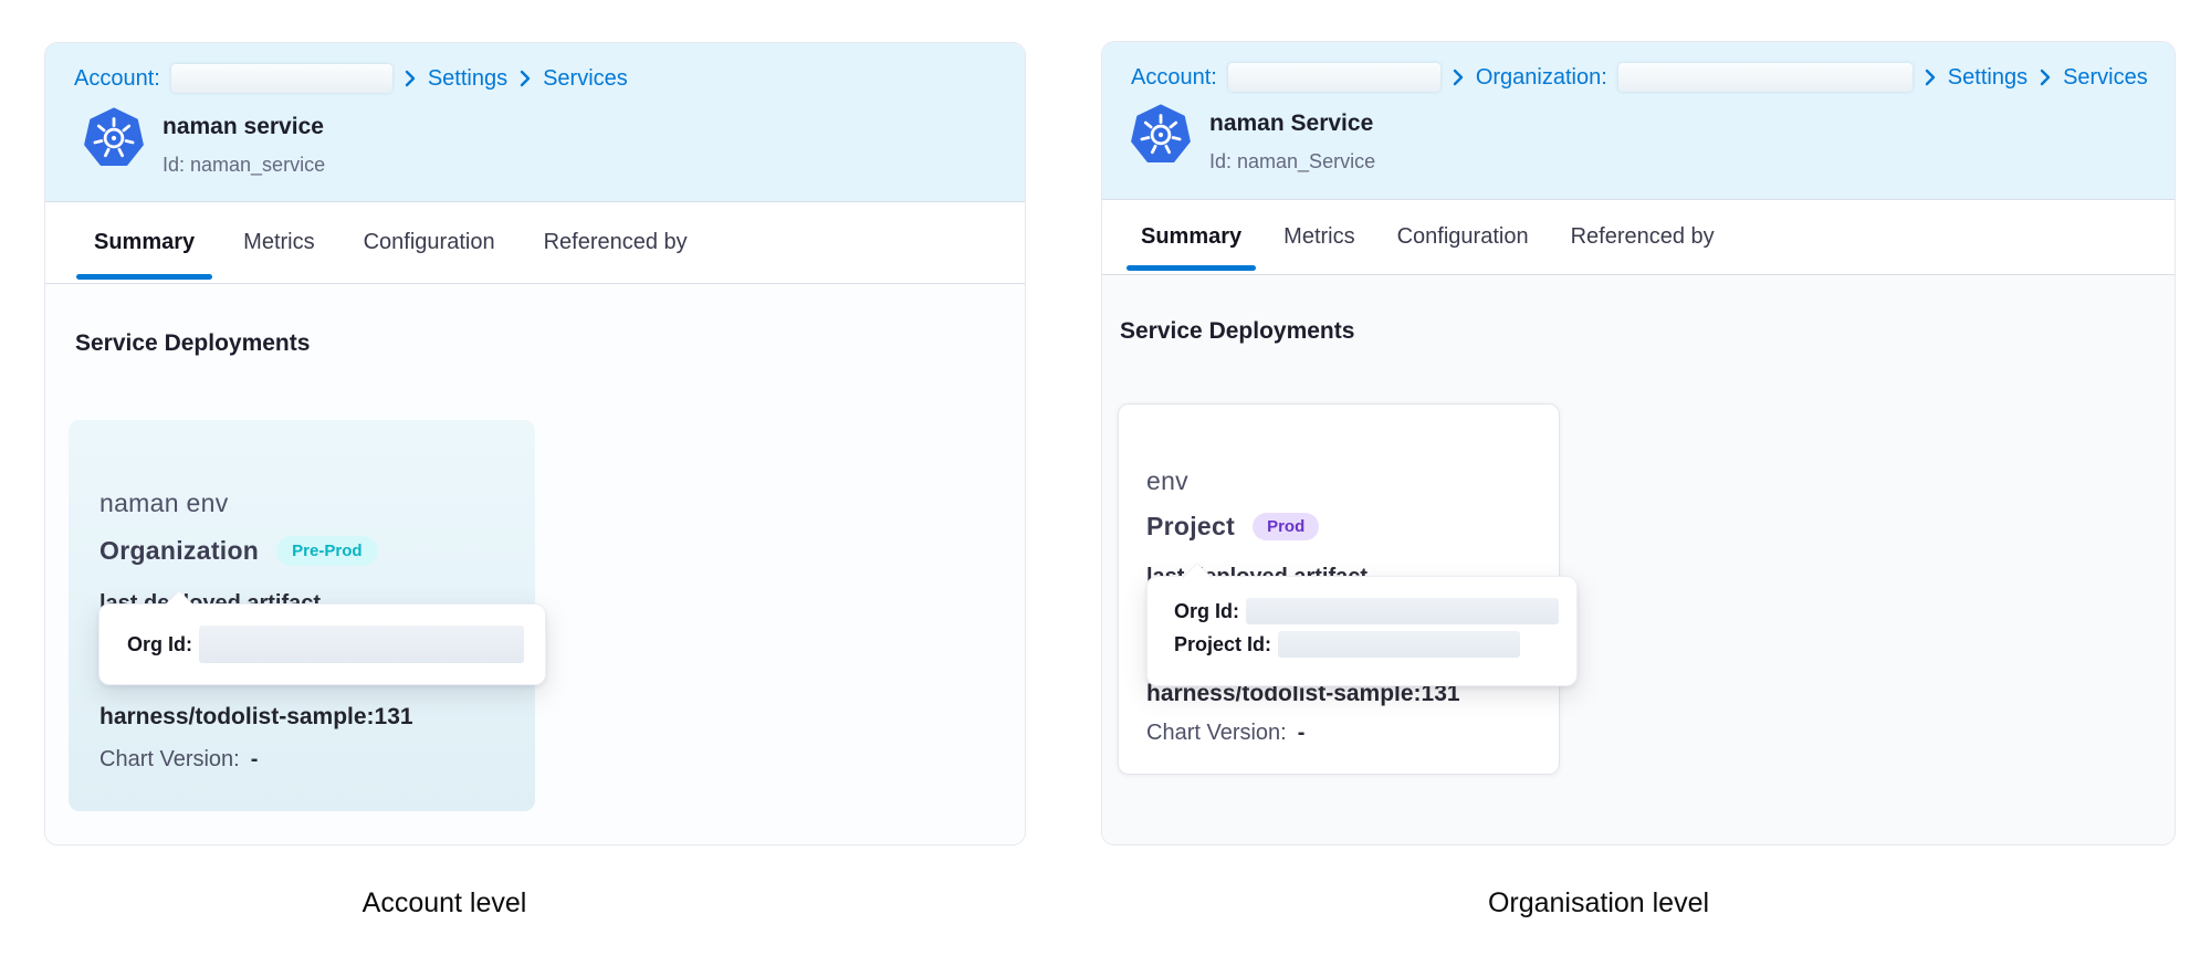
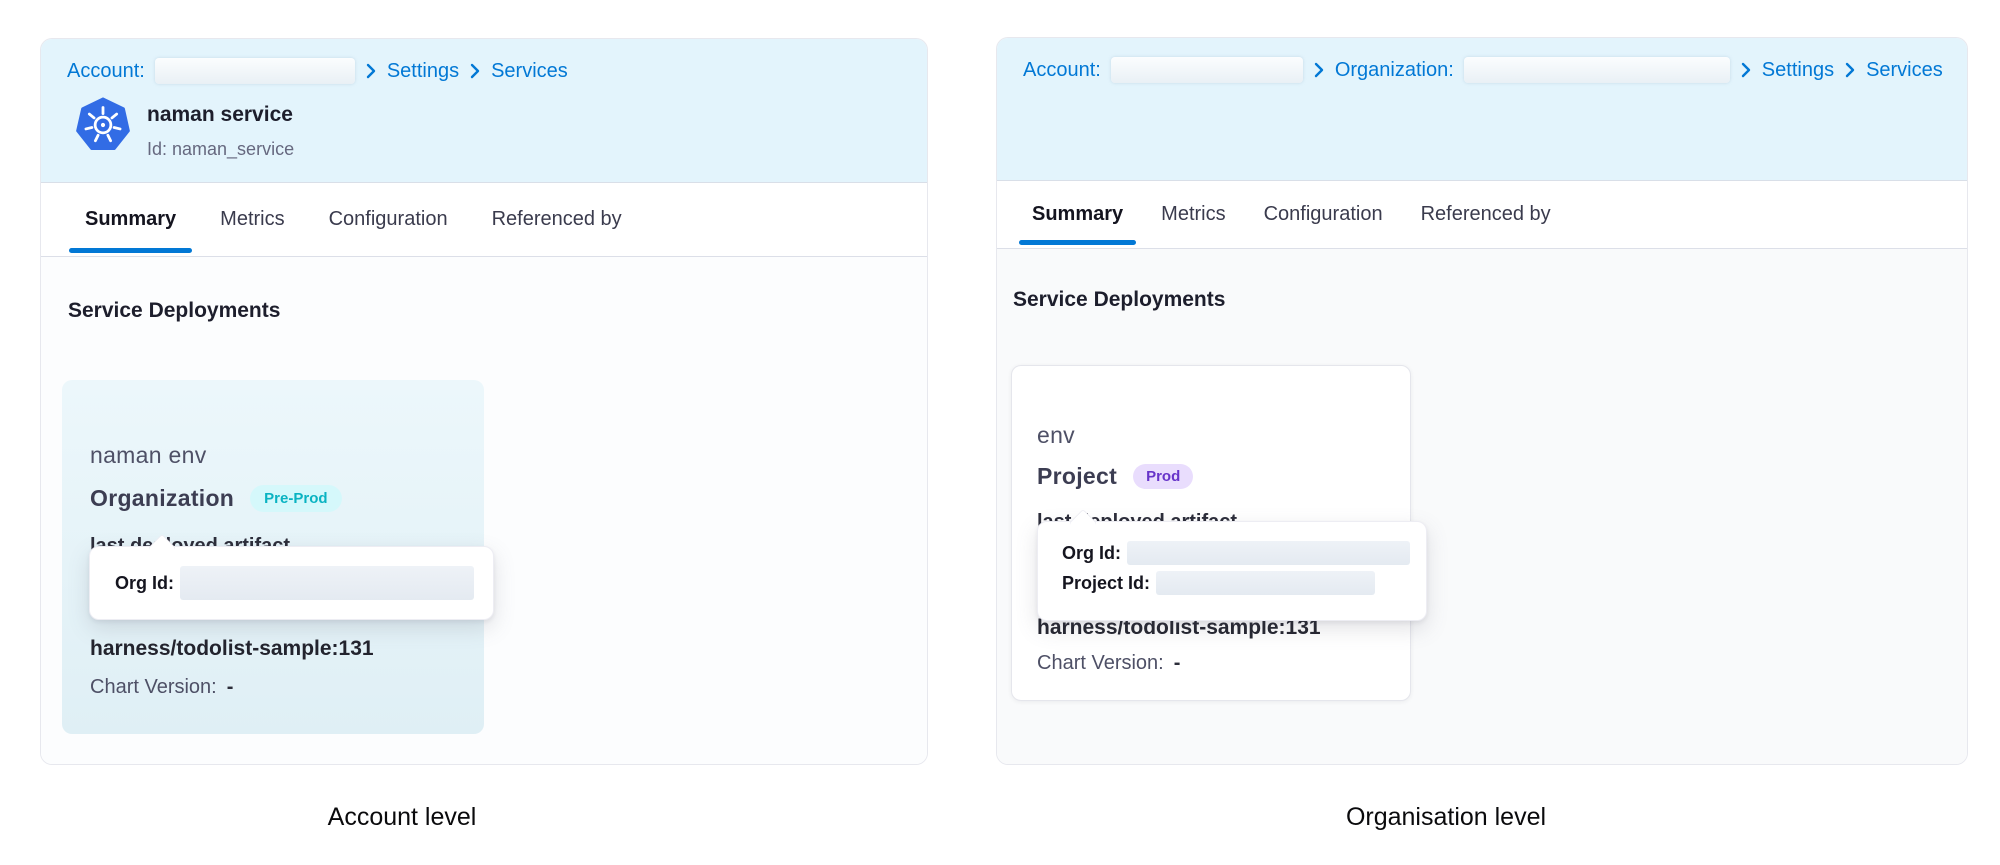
  Account:
  Settings
  Services
  naman service
  Id: naman_service
  Summary
  Metrics
  Configuration
  Referenced by
  Service Deployments
  naman env
  Organization
  Pre-Prod
  harness/todolist-sample:131
  Chart Version: -
  Org Id:
  Account:
  Organization:
  Settings
  Services
- naman Service
- Id: naman_Service
  Summary
  Metrics
  Configuration
  Referenced by
  Service Deployments
  env
  Project
  Prod
  harness/todolist-sample:131
  Chart Version: -
  Org Id:
  Project Id:
  Account level
  Organisation level
